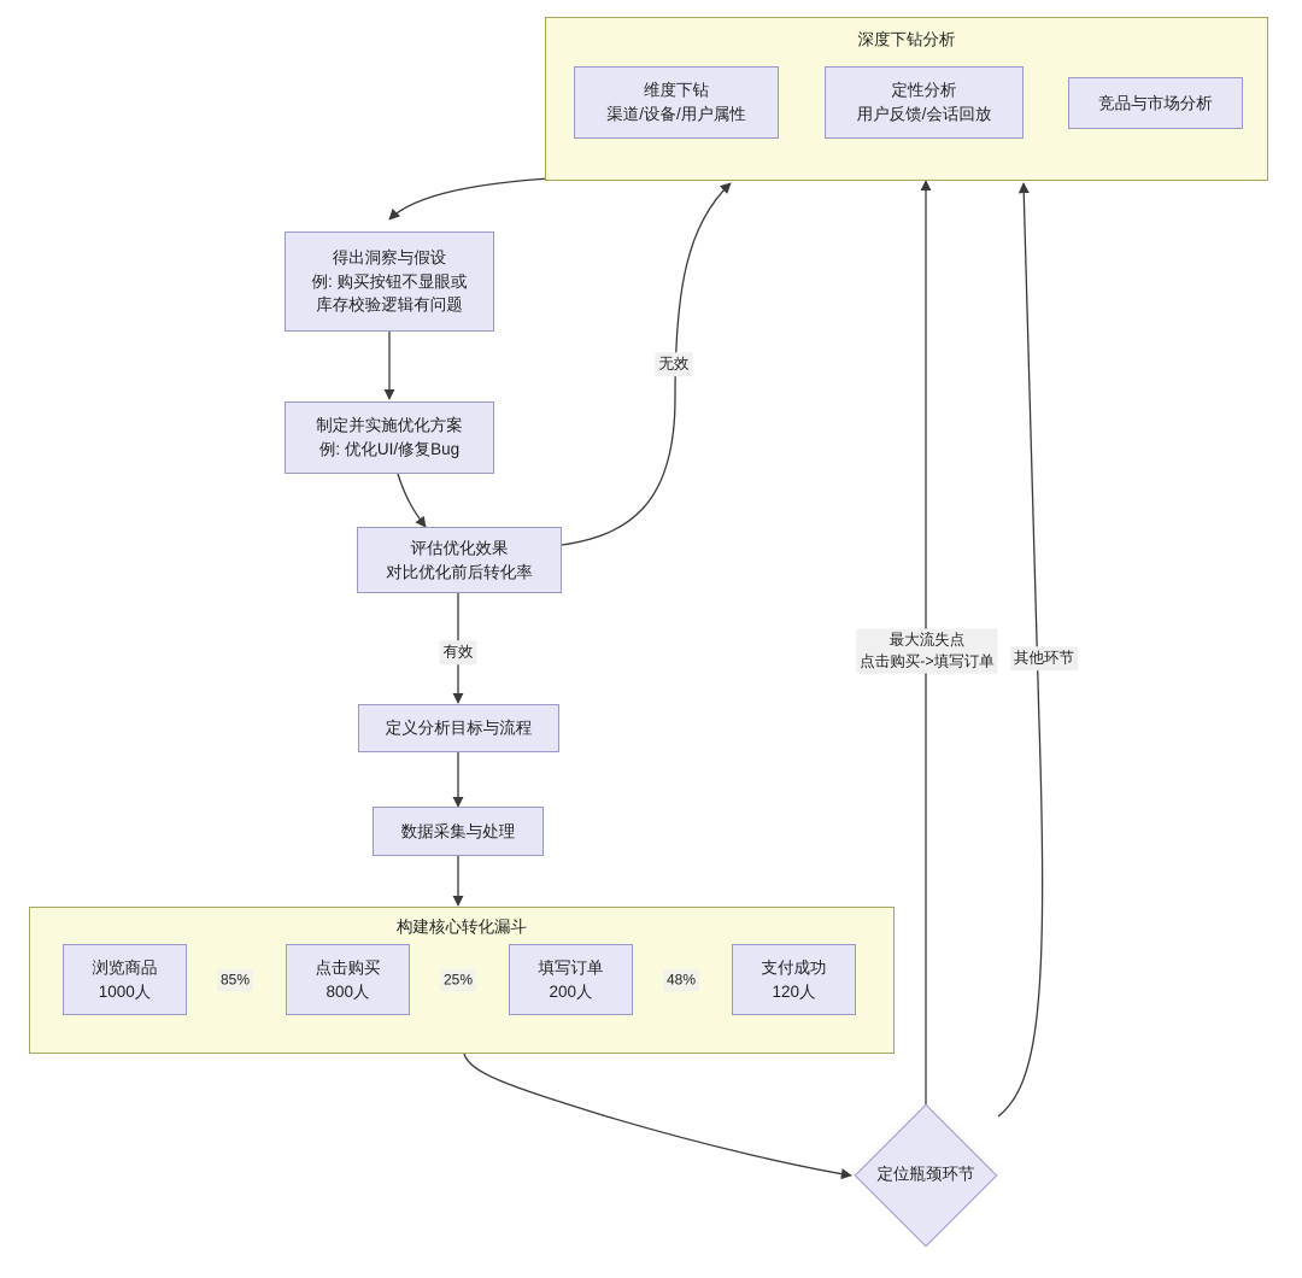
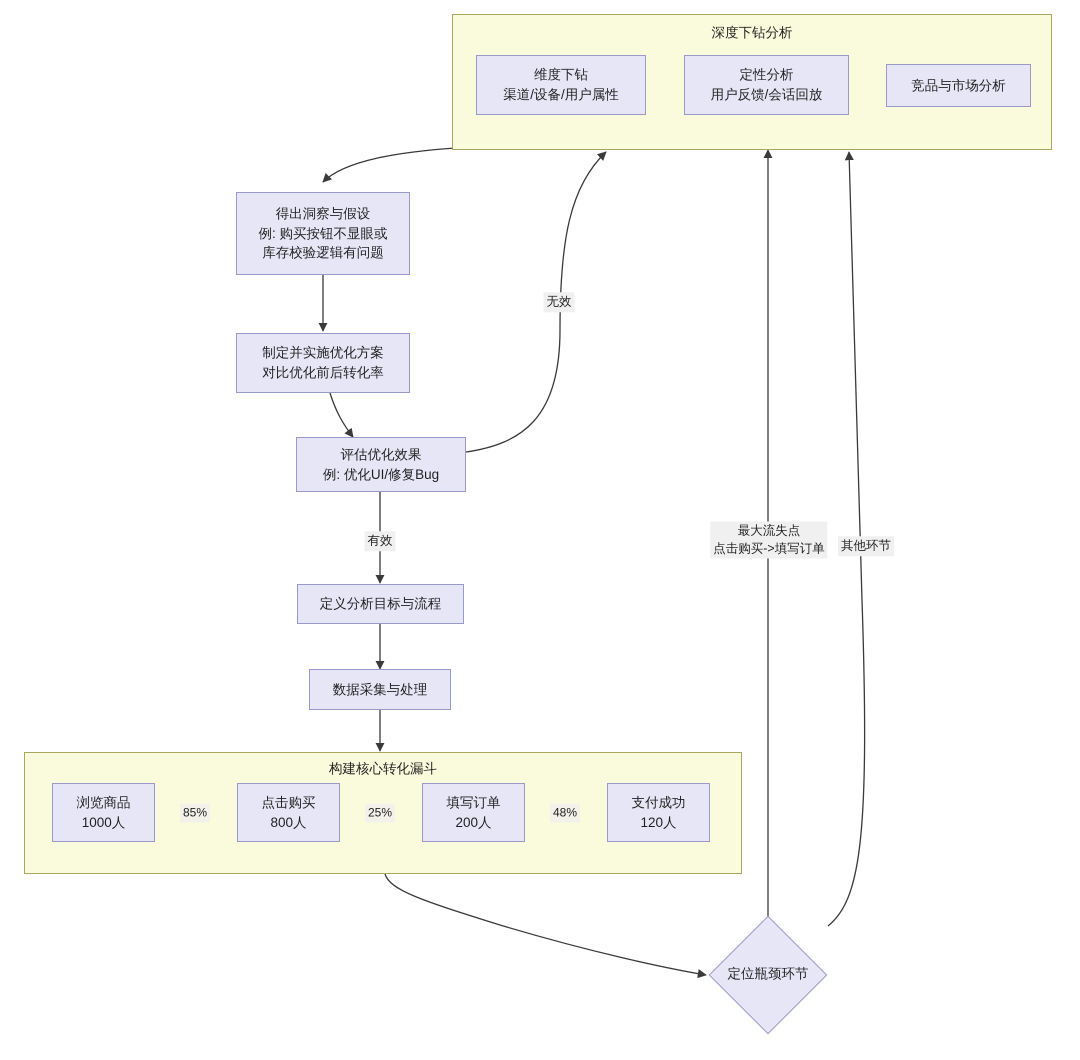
  深度下钻分析
  维度下钻
  渠道/设备/用户属性
  定性分析
  用户反馈/会话回放
  竞品与市场分析
  得出洞察与假设
  例: 购买按钮不显眼或
  库存校验逻辑有问题
  制定并实施优化方案
- 例: 优化UI/修复Bug
+ 对比优化前后转化率
  评估优化效果
- 对比优化前后转化率
+ 例: 优化UI/修复Bug
  定义分析目标与流程
  数据采集与处理
  构建核心转化漏斗
  浏览商品
  1000人
  点击购买
  800人
  填写订单
  200人
  支付成功
  120人
  85%
  25%
  48%
  定位瓶颈环节
  无效
  有效
  最大流失点
  点击购买->填写订单
  其他环节
